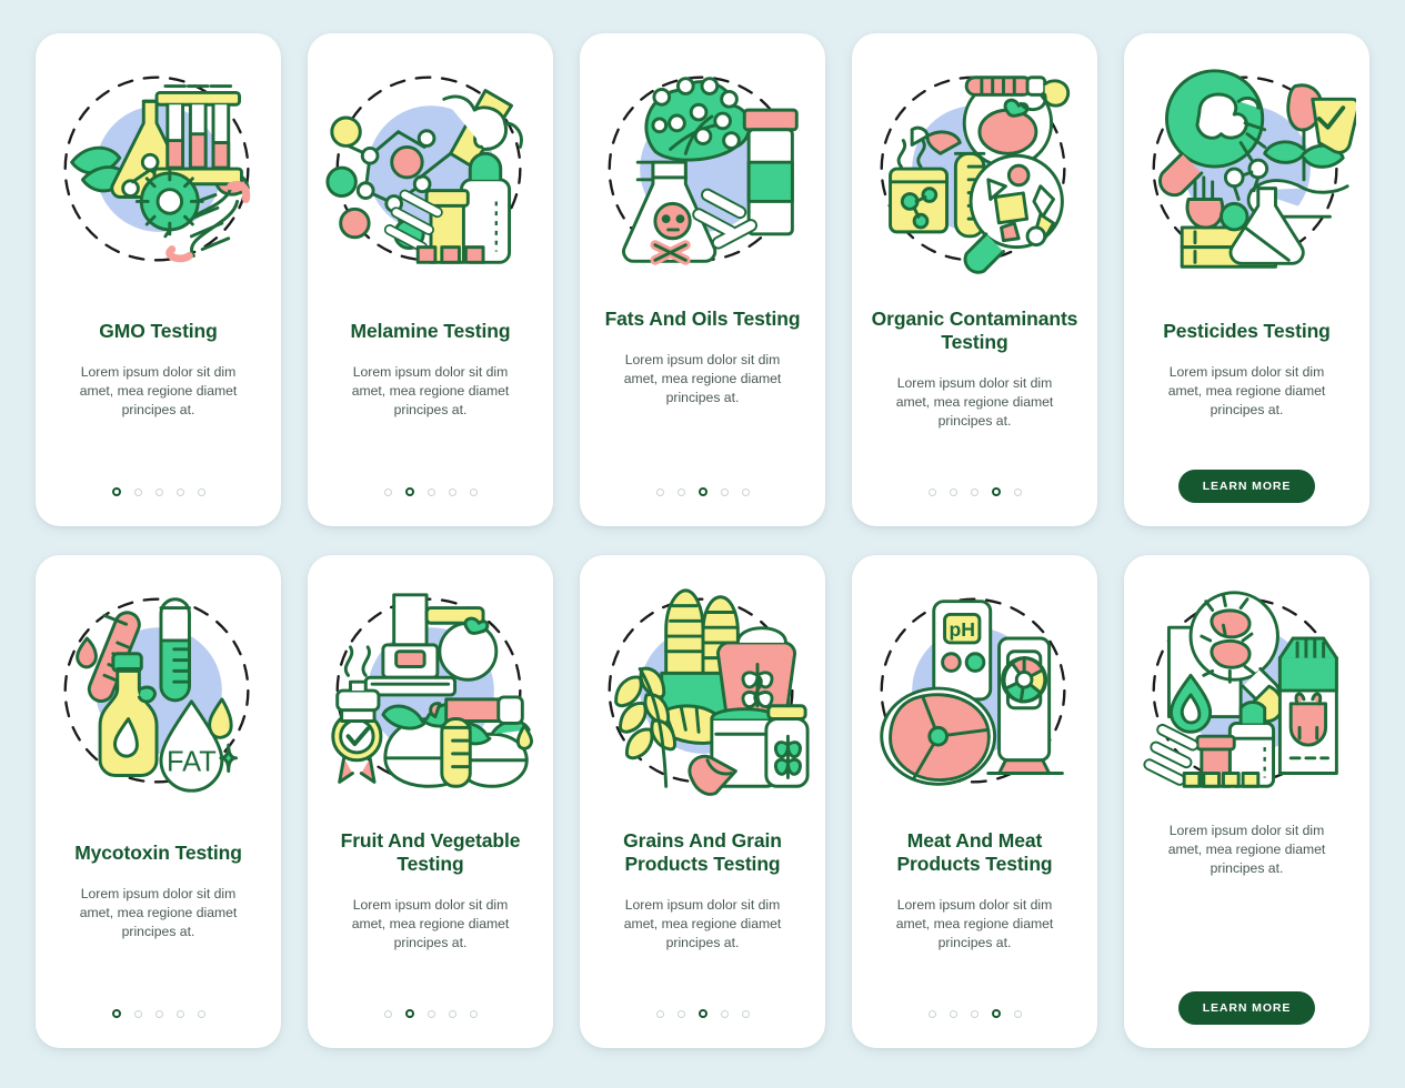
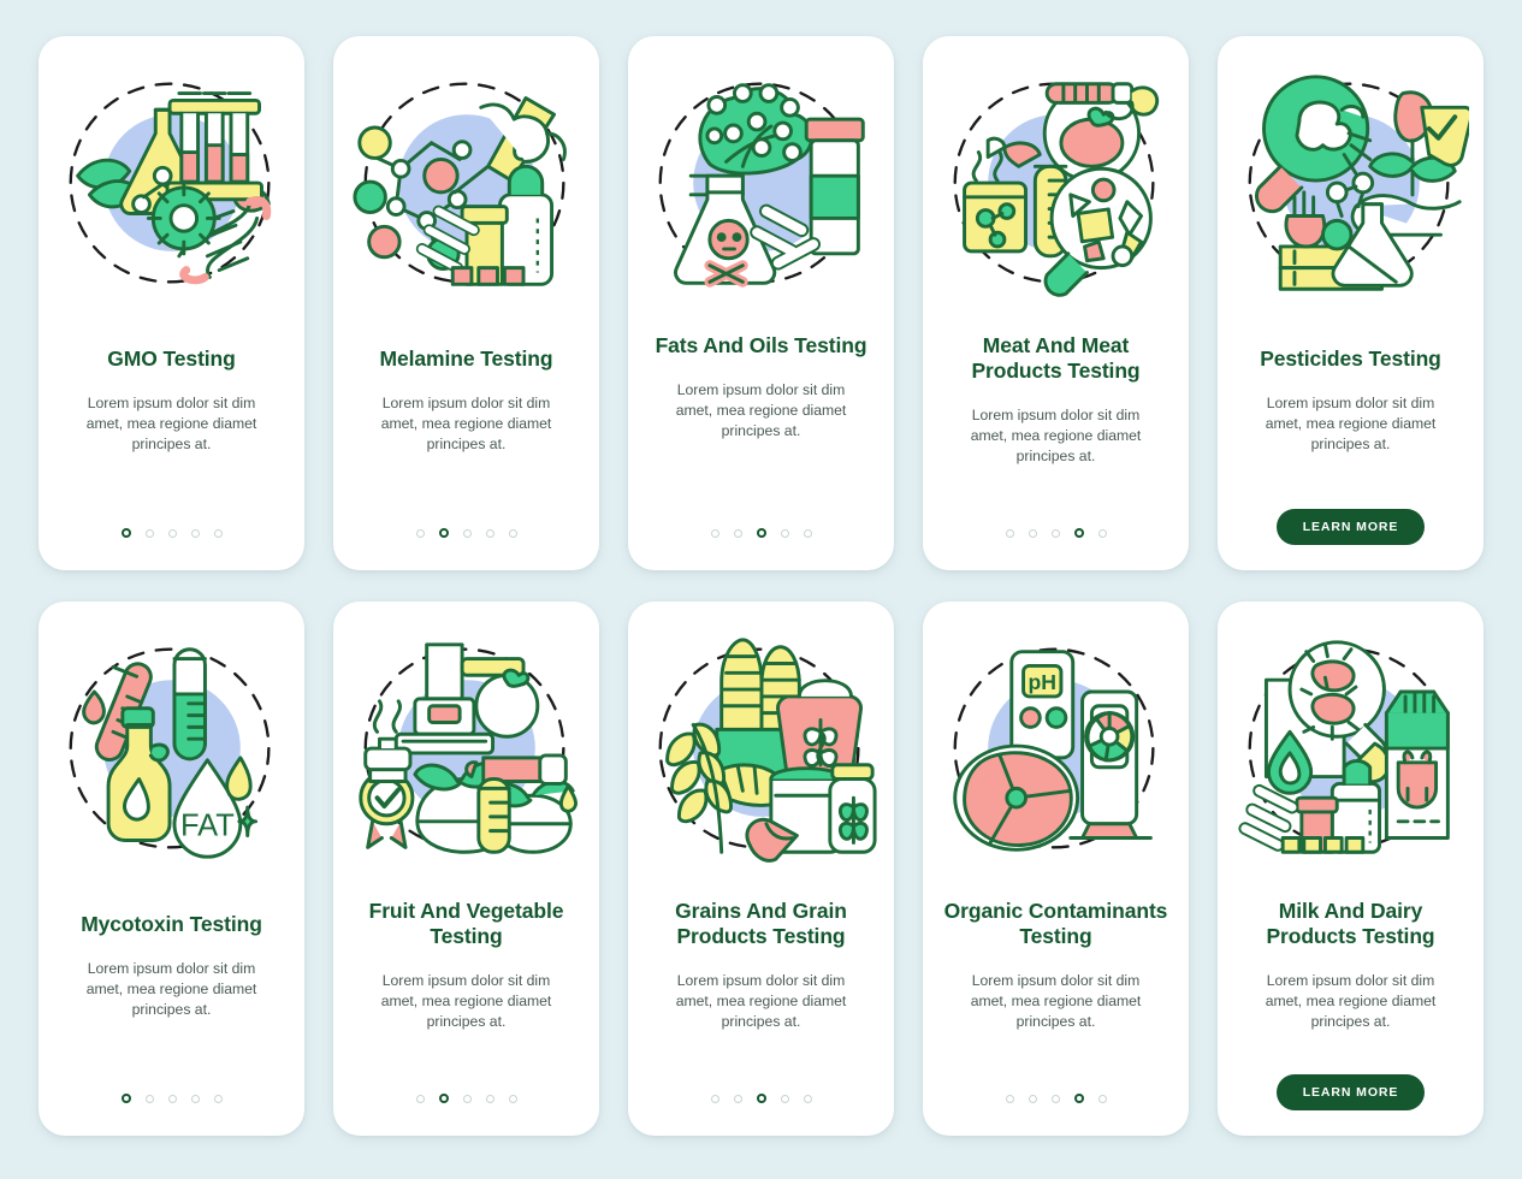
  GMO Testing
  Lorem ipsum dolor sit dim amet, mea regione diamet principes at.
  Melamine Testing
  Lorem ipsum dolor sit dim amet, mea regione diamet principes at.
  Fats And Oils Testing
  Lorem ipsum dolor sit dim amet, mea regione diamet principes at.
- Organic Contaminants Testing
+ Meat And Meat Products Testing
  Lorem ipsum dolor sit dim amet, mea regione diamet principes at.
  Pesticides Testing
  Lorem ipsum dolor sit dim amet, mea regione diamet principes at.
  LEARN MORE
  FAT
  Mycotoxin Testing
  Lorem ipsum dolor sit dim amet, mea regione diamet principes at.
  Fruit And Vegetable Testing
  Lorem ipsum dolor sit dim amet, mea regione diamet principes at.
  Grains And Grain Products Testing
  Lorem ipsum dolor sit dim amet, mea regione diamet principes at.
  pH
- Meat And Meat Products Testing
+ Organic Contaminants Testing
  Lorem ipsum dolor sit dim amet, mea regione diamet principes at.
+ Milk And Dairy Products Testing
  Lorem ipsum dolor sit dim amet, mea regione diamet principes at.
  LEARN MORE
